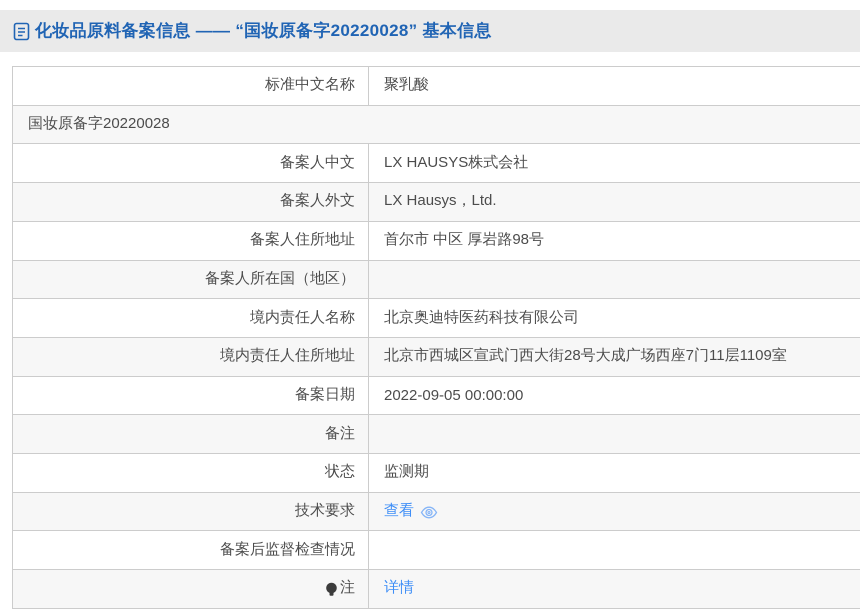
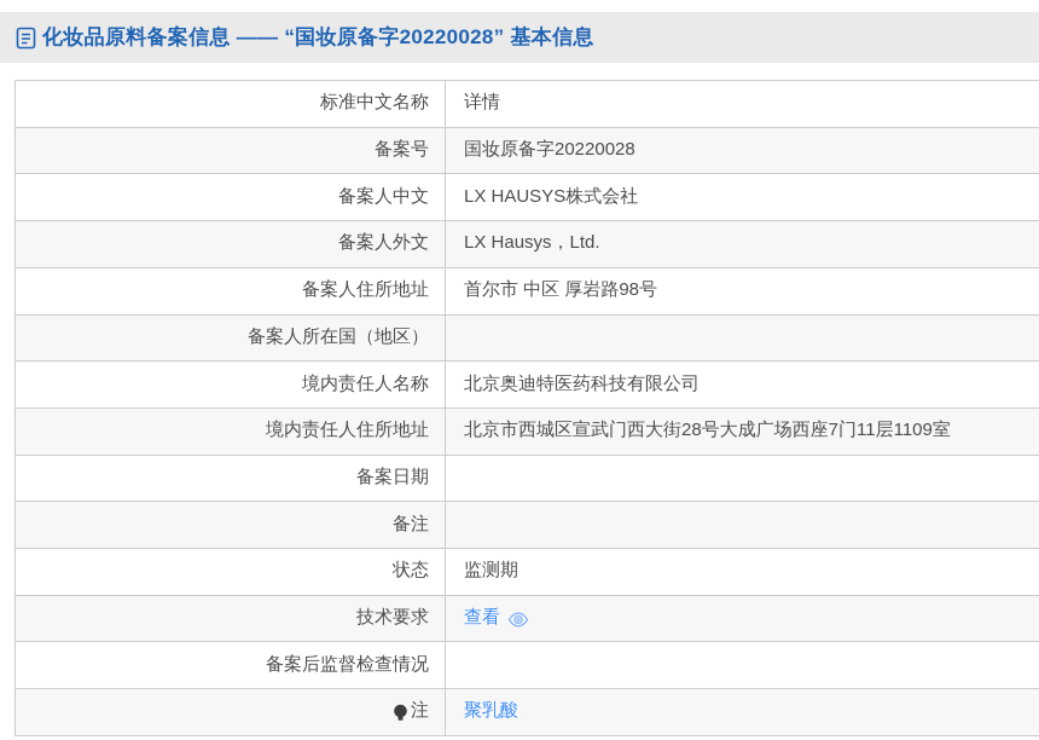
  化妆品原料备案信息 —— “国妆原备字20220028” 基本信息
  标准中文名称
- 聚乳酸
+ 详情
+ 备案号
  国妆原备字20220028
  备案人中文
  LX HAUSYS株式会社
  备案人外文
  LX Hausys，Ltd.
  备案人住所地址
  首尔市 中区 厚岩路98号
  备案人所在国（地区）
  境内责任人名称
  北京奥迪特医药科技有限公司
  境内责任人住所地址
  北京市西城区宣武门西大街28号大成广场西座7门11层1109室
  备案日期
- 2022-09-05 00:00:00
  备注
  状态
  监测期
  技术要求
  查看
  备案后监督检查情况
  注
- 详情
+ 聚乳酸
